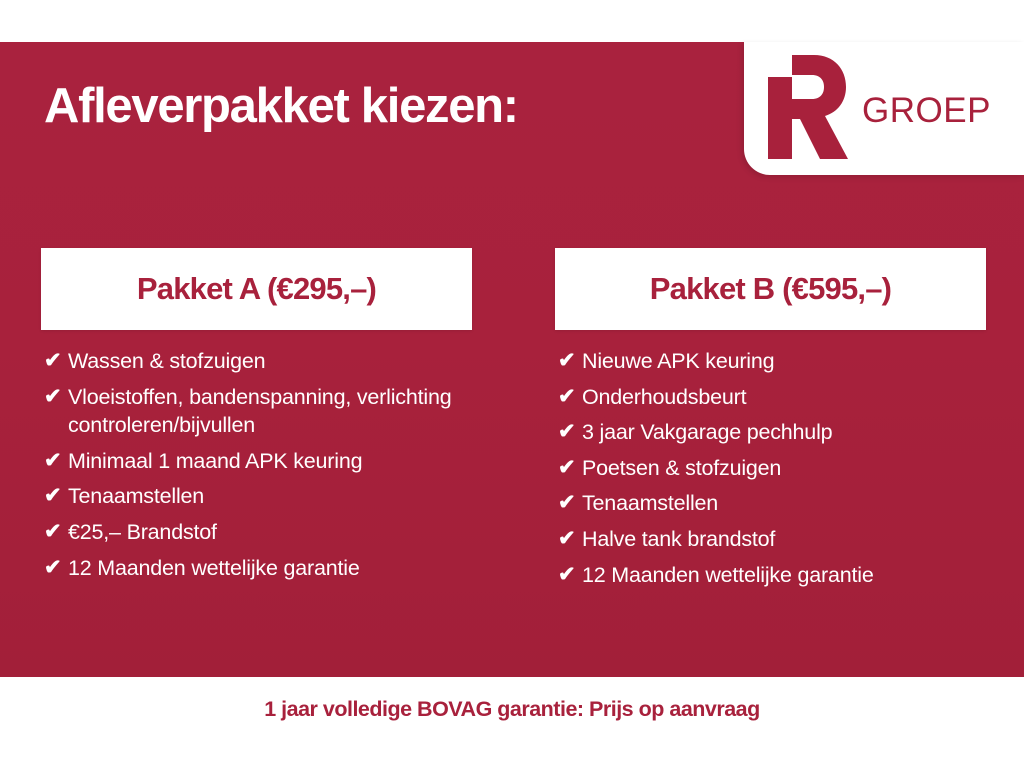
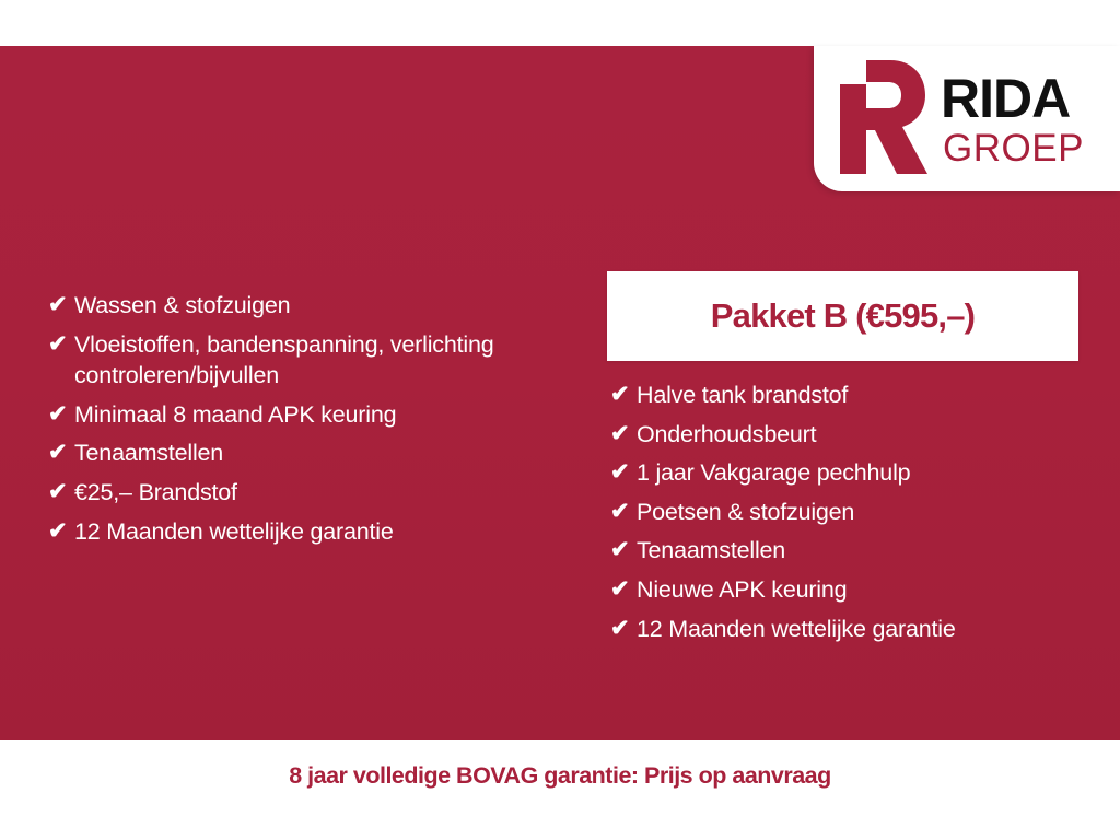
+ RIDA
  GROEP
- Afleverpakket kiezen:
- Pakket A (€295,–)
  ✔
  Wassen & stofzuigen
  ✔
  Vloeistoffen, bandenspanning, verlichting controleren/bijvullen
  ✔
- Minimaal 1 maand APK keuring
+ Minimaal 8 maand APK keuring
  ✔
  Tenaamstellen
  ✔
  €25,– Brandstof
  ✔
  12 Maanden wettelijke garantie
  Pakket B (€595,–)
  ✔
- Nieuwe APK keuring
+ Halve tank brandstof
  ✔
  Onderhoudsbeurt
  ✔
- 3 jaar Vakgarage pechhulp
+ 1 jaar Vakgarage pechhulp
  ✔
  Poetsen & stofzuigen
  ✔
  Tenaamstellen
  ✔
- Halve tank brandstof
+ Nieuwe APK keuring
  ✔
  12 Maanden wettelijke garantie
- 1 jaar volledige BOVAG garantie: Prijs op aanvraag
+ 8 jaar volledige BOVAG garantie: Prijs op aanvraag
